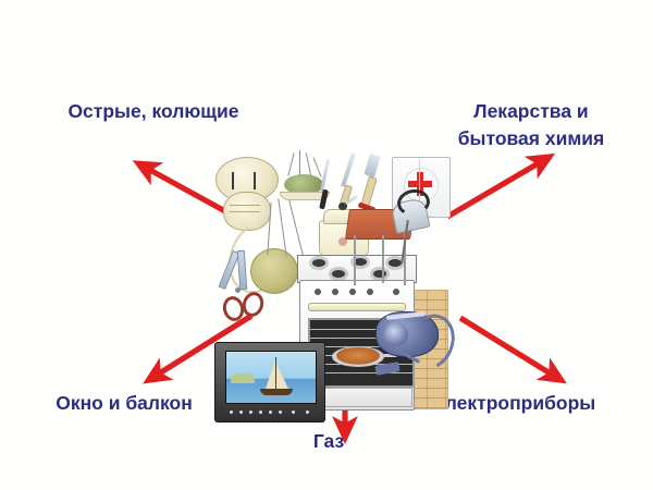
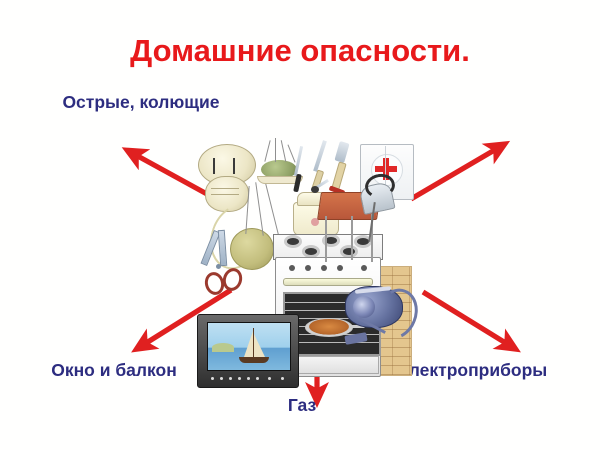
+ Домашние опасности.
  Острые, колющие
- Лекарства и
- бытовая химия
  Окно и балкон
  лектроприборы
  Газ
